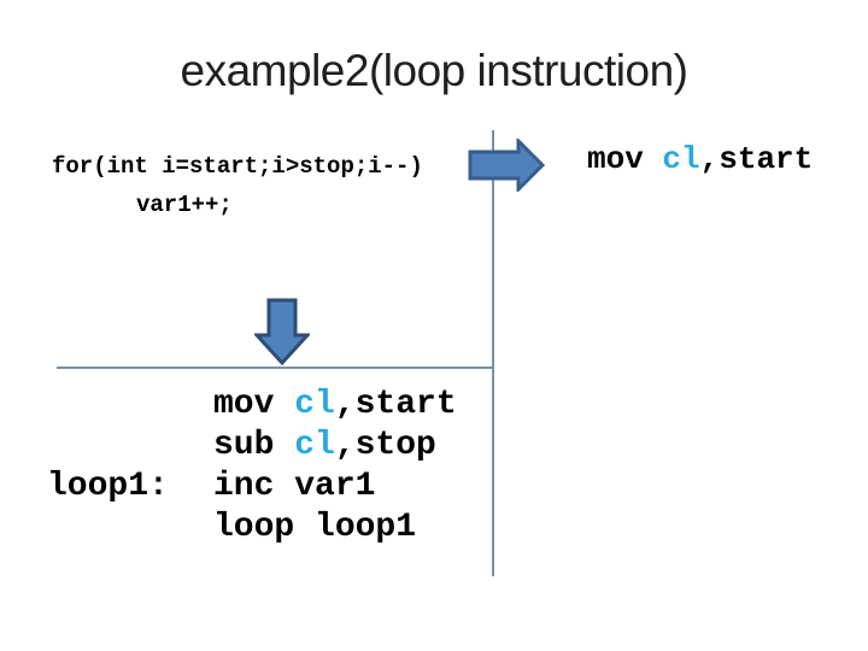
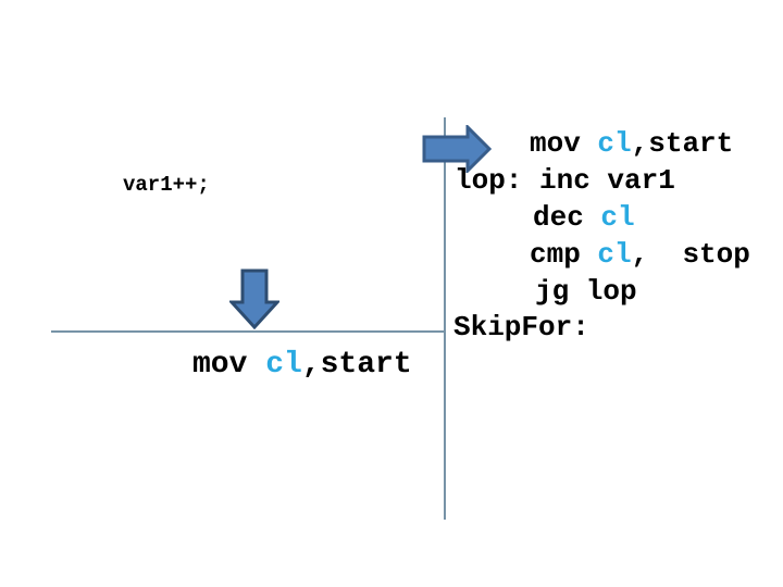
- example2(loop instruction)
- for(int i=start;i>stop;i--)
  var1++;
  mov cl,start
+ lop: inc var1
+ dec cl
+ cmp cl, stop
+ jg lop
+ SkipFor:
  mov cl,start
- sub cl,stop
- loop1:
- inc var1
- loop loop1
